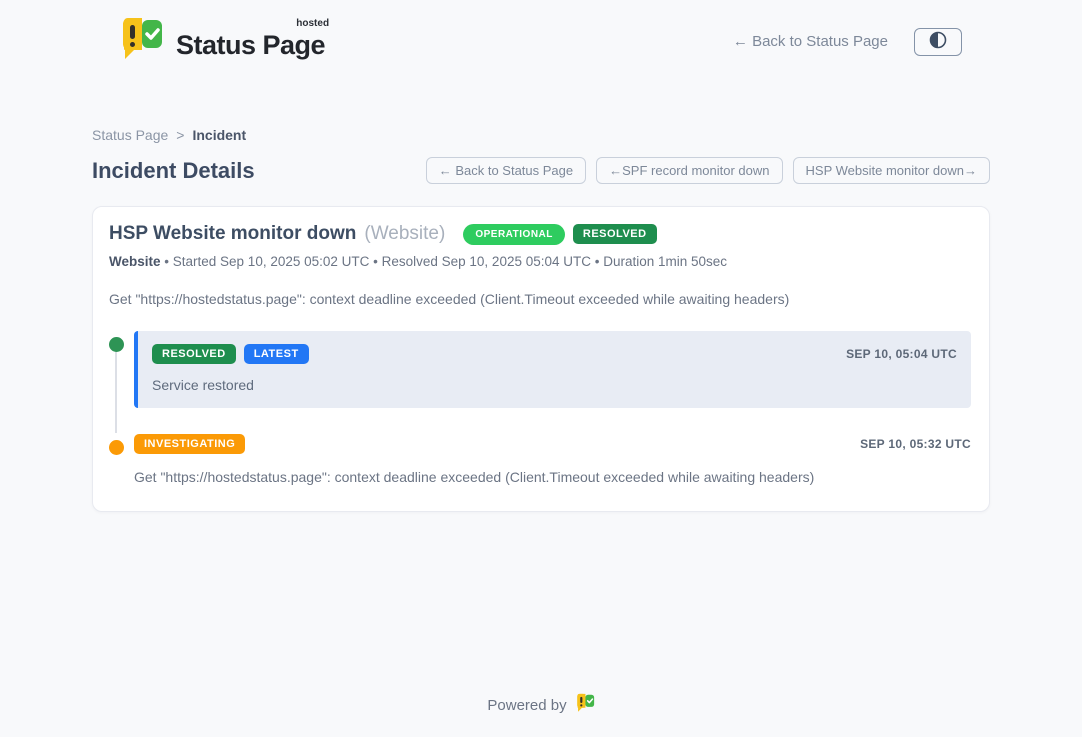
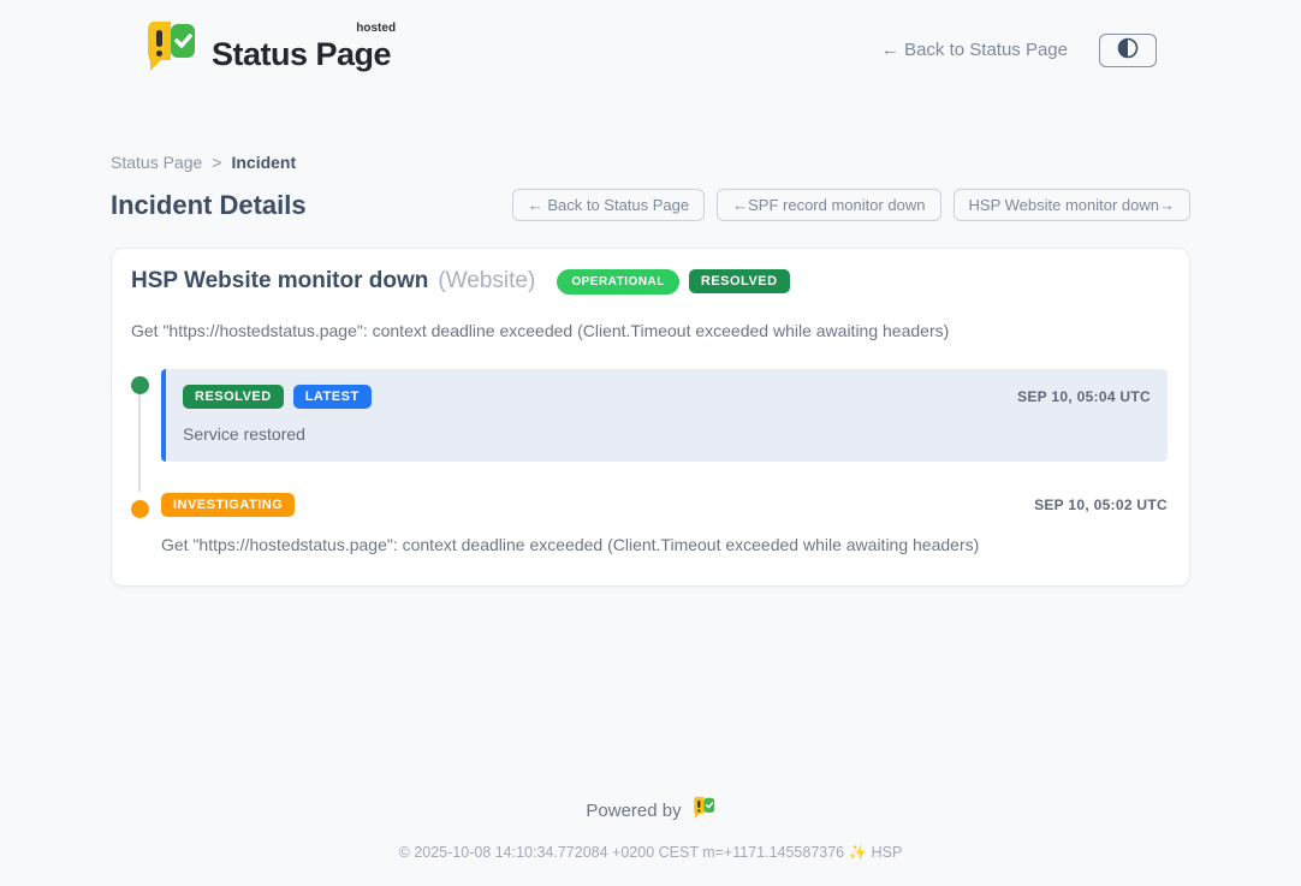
  Status Page
  hosted
  ← Back to Status Page
  Status Page
  >
  Incident
  Incident Details
  ← Back to Status Page
  ←SPF record monitor down
  HSP Website monitor down→
  HSP Website monitor down
  (Website)
  OPERATIONAL
  RESOLVED
- Website • Started Sep 10, 2025 05:02 UTC • Resolved Sep 10, 2025 05:04 UTC • Duration 1min 50sec
  Get "https://hostedstatus.page": context deadline exceeded (Client.Timeout exceeded while awaiting headers)
  RESOLVED
  LATEST
  SEP 10, 05:04 UTC
  Service restored
  INVESTIGATING
- SEP 10, 05:32 UTC
+ SEP 10, 05:02 UTC
  Get "https://hostedstatus.page": context deadline exceeded (Client.Timeout exceeded while awaiting headers)
  Powered by
+ © 2025-10-08 14:10:34.772084 +0200 CEST m=+1171.145587376 ✨ HSP
